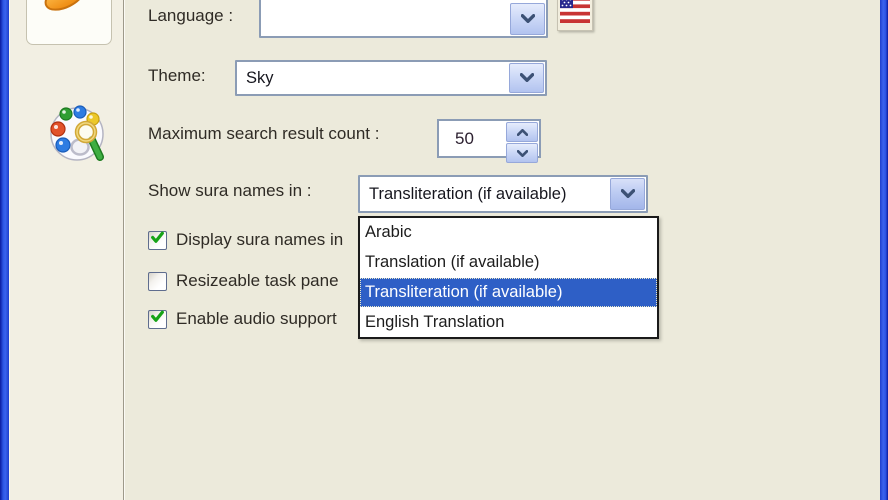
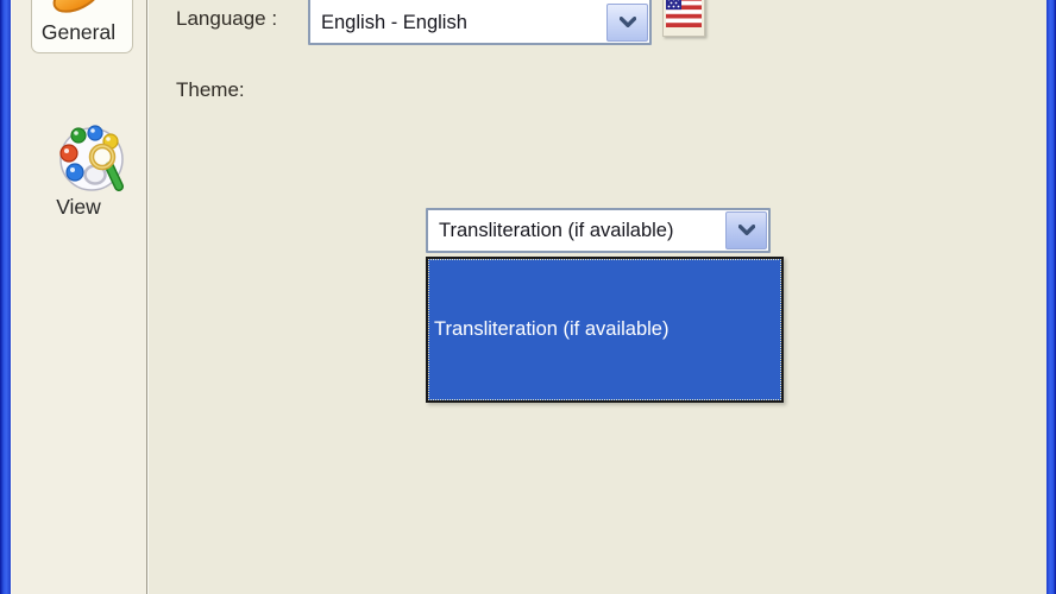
+ General
+ View
  Language :
+ English - English
  Theme:
- Sky
- Maximum search result count :
- 50
- Show sura names in :
  Transliteration (if available)
- Display sura names in
- Resizeable task pane
- Enable audio support
- Arabic
- Translation (if available)
  Transliteration (if available)
- English Translation
